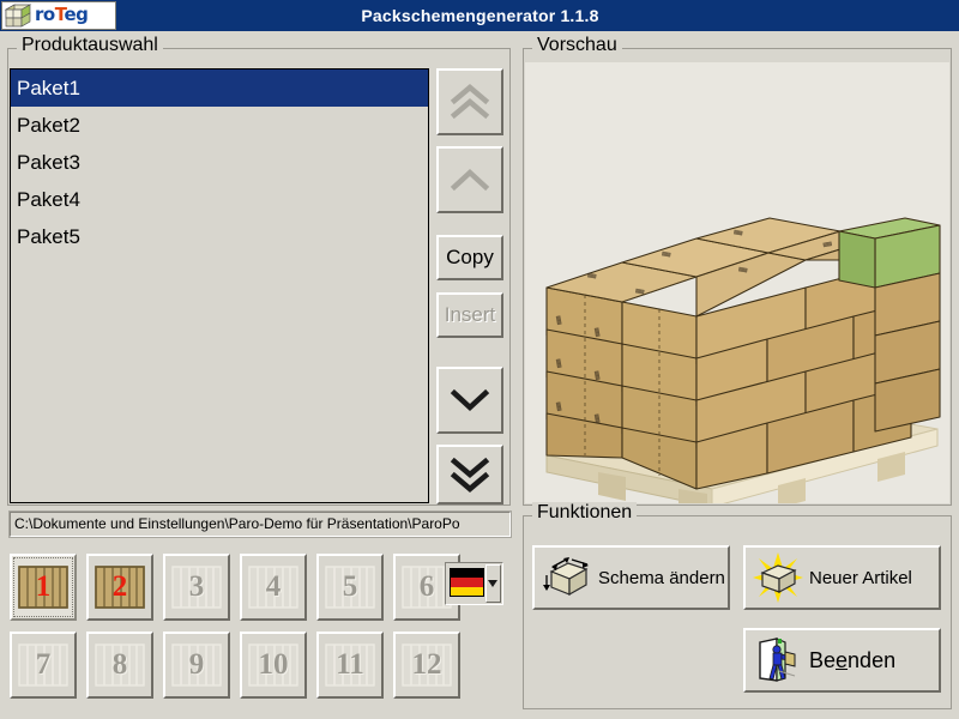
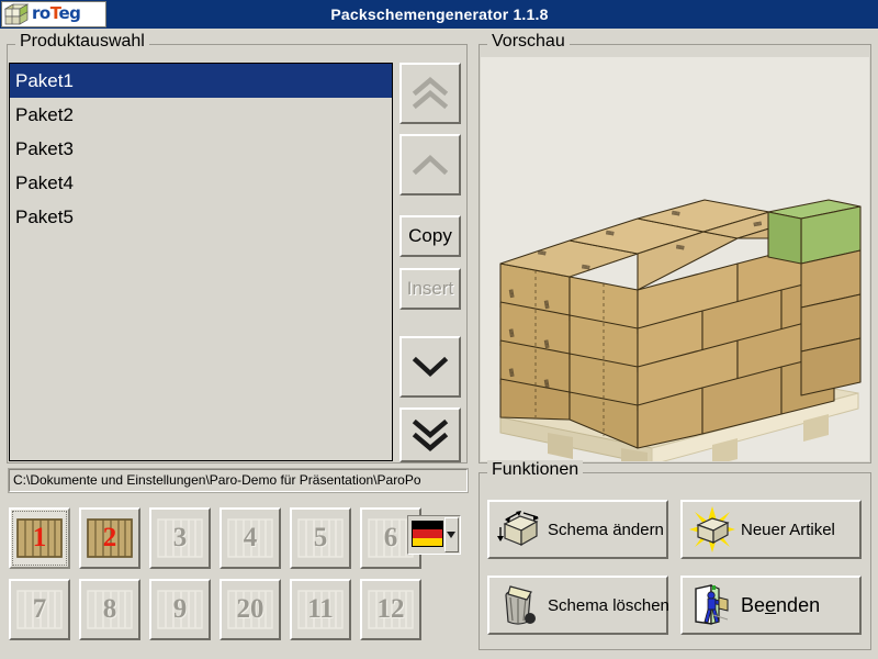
  roTeg
  Packschemengenerator 1.1.8
  Produktauswahl
  Paket1
  Paket2
  Paket3
  Paket4
  Paket5
  Copy
  Insert
  C:\Dokumente und Einstellungen\Paro-Demo für Präsentation\ParoPo
  1
  2
  3
  4
  5
  6
  7
  8
  9
- 10
+ 20
  11
  12
  Vorschau
  Funktionen
  Schema ändern
  Neuer Artikel
+ Schema löschen
  Beenden
